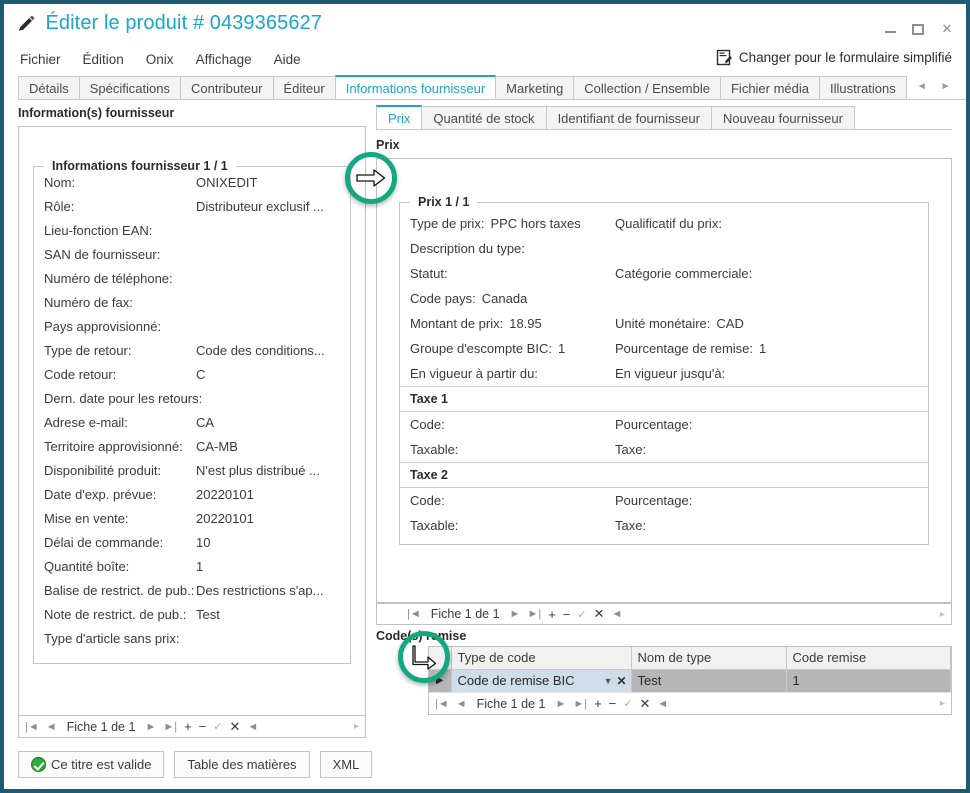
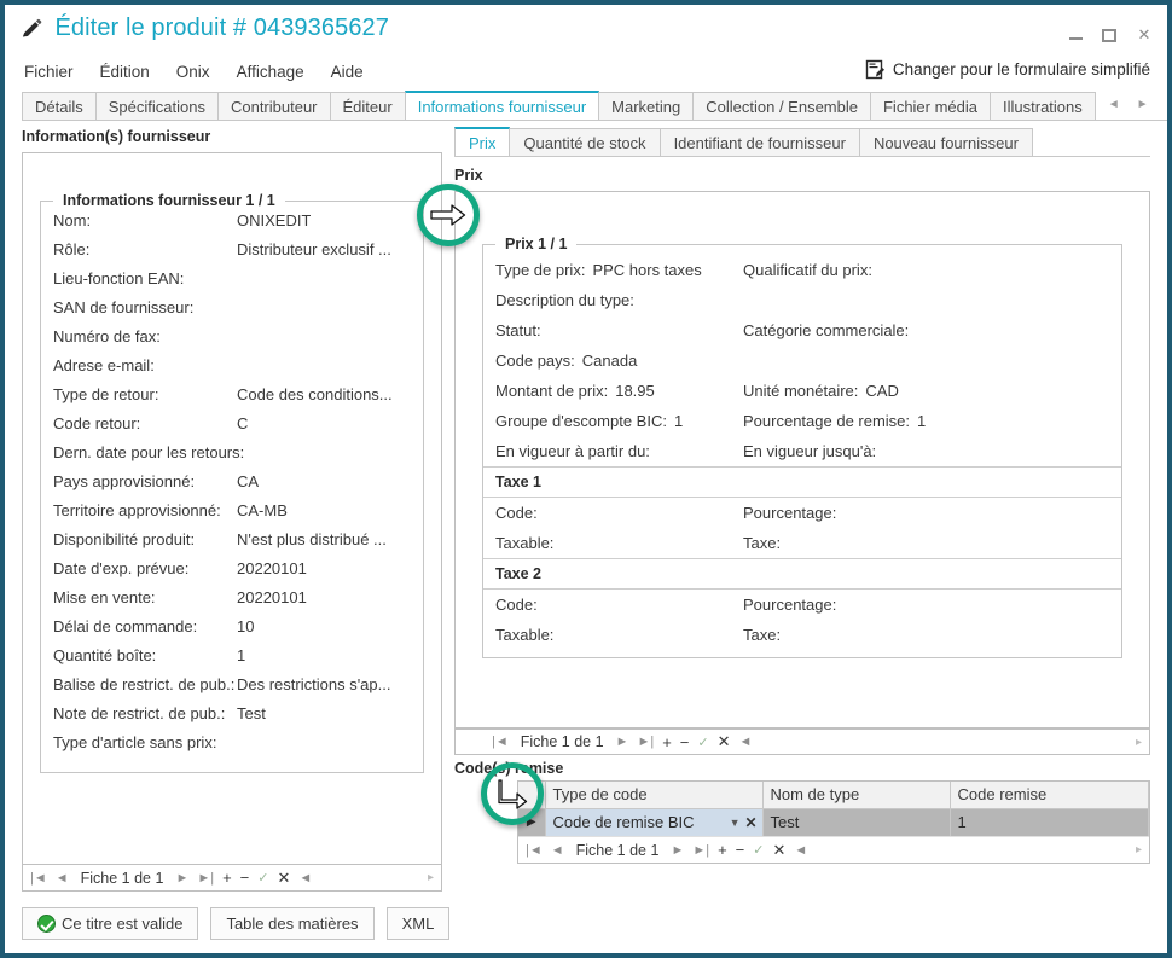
  Éditer le produit # 0439365627
  ✕
  Fichier
  Édition
  Onix
  Affichage
  Aide
  Changer pour le formulaire simplifié
  Détails
  Spécifications
  Contributeur
  Éditeur
  Informations fournisseur
  Marketing
  Collection / Ensemble
  Fichier média
  Illustrations
  ◄
  ►
  Information(s) fournisseur
  Informations fournisseur 1 / 1
  Nom:
  ONIXEDIT
  Rôle:
  Distributeur exclusif ...
  Lieu-fonction EAN:
  SAN de fournisseur:
- Numéro de téléphone:
  Numéro de fax:
- Pays approvisionné:
+ Adrese e-mail:
  Type de retour:
  Code des conditions...
  Code retour:
  C
  Dern. date pour les retours:
- Adrese e-mail:
+ Pays approvisionné:
  CA
  Territoire approvisionné:
  CA-MB
  Disponibilité produit:
  N'est plus distribué ...
  Date d'exp. prévue:
  20220101
  Mise en vente:
  20220101
  Délai de commande:
  10
  Quantité boîte:
  1
  Balise de restrict. de pub.:
  Des restrictions s'ap...
  Note de restrict. de pub.:
  Test
  Type d'article sans prix:
  |◄
  ◄
  Fiche 1 de 1
  ►
  ►|
  +
  −
  ✓
  ✕
  ◄
  ▸
  Prix
  Quantité de stock
  Identifiant de fournisseur
  Nouveau fournisseur
  Prix
  Prix 1 / 1
  Type de prix:
  PPC hors taxes
  Qualificatif du prix:
  Description du type:
  Statut:
  Catégorie commerciale:
  Code pays:
  Canada
  Montant de prix:
  18.95
  Unité monétaire:
  CAD
  Groupe d'escompte BIC:
  1
  Pourcentage de remise:
  1
  En vigueur à partir du:
  En vigueur jusqu'à:
  Taxe 1
  Code:
  Pourcentage:
  Taxable:
  Taxe:
  Taxe 2
  Code:
  Pourcentage:
  Taxable:
  Taxe:
  |◄
  Fiche 1 de 1
  ►
  ►|
  +
  −
  ✓
  ✕
  ◄
  ▸
  Code(s) remise
  	Type de code	Nom de type	Code remise
  ▶	Code de remise BIC ▼ ✕	Test	1
  |◄
  ◄
  Fiche 1 de 1
  ►
  ►|
  +
  −
  ✓
  ✕
  ◄
  ▸
  Ce titre est valide
  Table des matières
  XML
